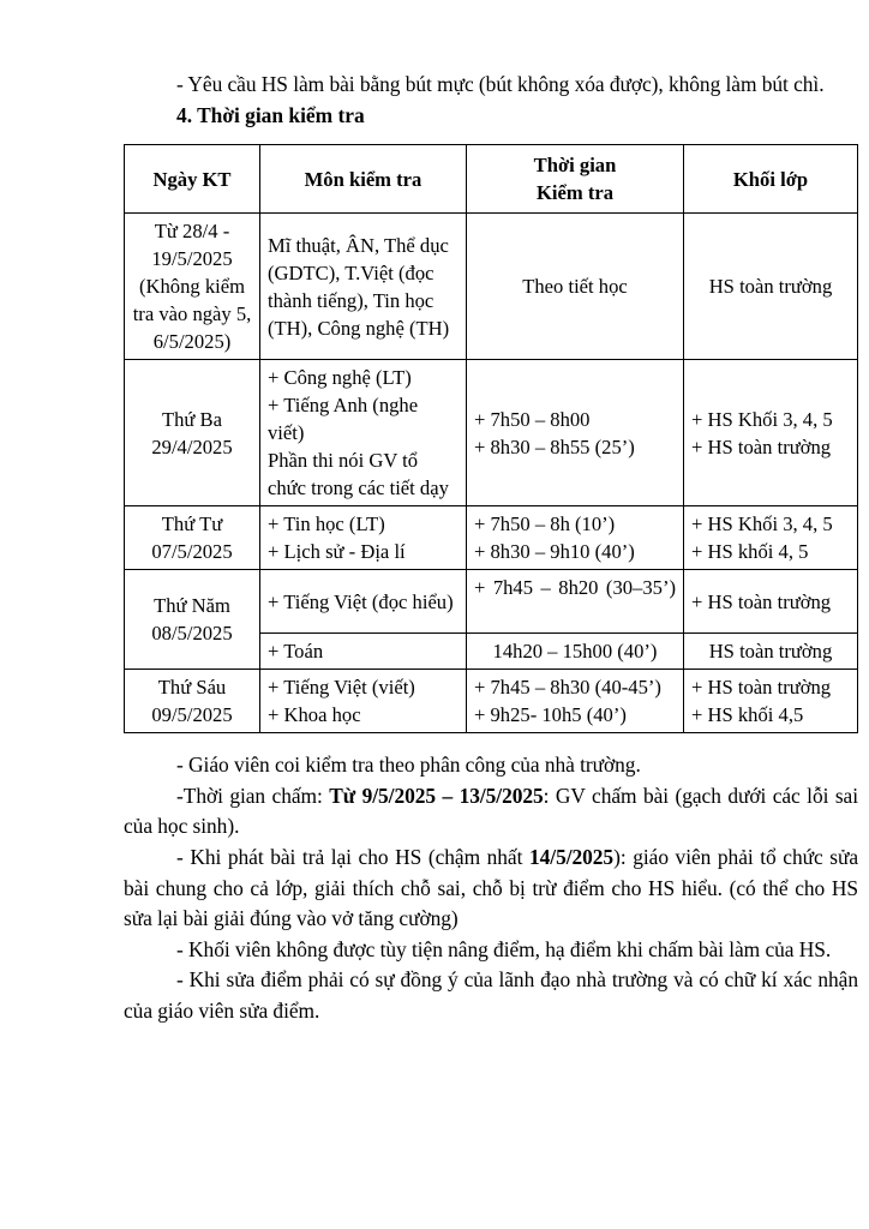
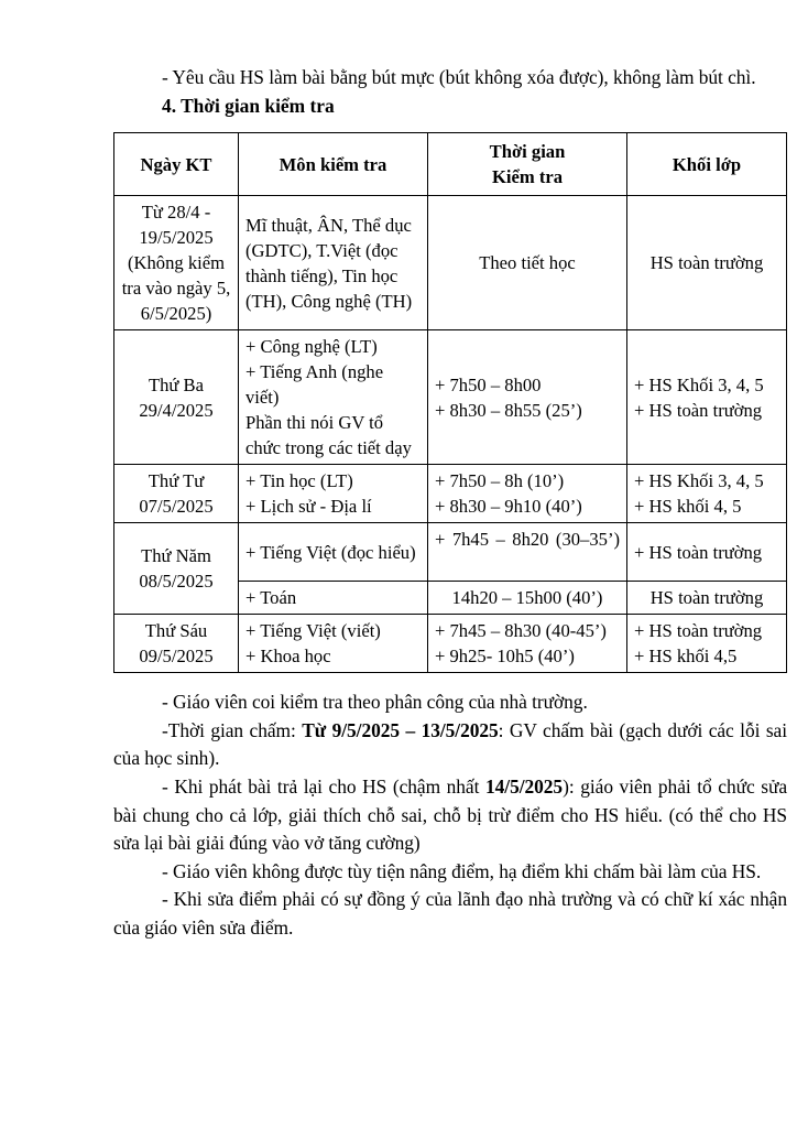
  - Yêu cầu HS làm bài bằng bút mực (bút không xóa được), không làm bút chì.
  4. Thời gian kiểm tra
  Ngày KT	Môn kiểm tra	Thời gian Kiểm tra	Khối lớp
  Từ 28/4 - 19/5/2025 (Không kiểm tra vào ngày 5, 6/5/2025)	Mĩ thuật, ÂN, Thể dục (GDTC), T.Việt (đọc thành tiếng), Tin học (TH), Công nghệ (TH)	Theo tiết học	HS toàn trường
  Thứ Ba 29/4/2025	+ Công nghệ (LT)+ Tiếng Anh (nghe viết)Phần thi nói GV tổ chức trong các tiết dạy	+ 7h50 – 8h00+ 8h30 – 8h55 (25’)	+ HS Khối 3, 4, 5+ HS toàn trường
  Thứ Tư 07/5/2025	+ Tin học (LT)+ Lịch sử - Địa lí	+ 7h50 – 8h (10’)+ 8h30 – 9h10 (40’)	+ HS Khối 3, 4, 5+ HS khối 4, 5
  Thứ Năm 08/5/2025	+ Tiếng Việt (đọc hiểu)	+ 7h45 – 8h20 (30–35’)	+ HS toàn trường
  + Toán	14h20 – 15h00 (40’)	HS toàn trường
  Thứ Sáu 09/5/2025	+ Tiếng Việt (viết)+ Khoa học	+ 7h45 – 8h30 (40-45’)+ 9h25- 10h5 (40’)	+ HS toàn trường+ HS khối 4,5
  - Giáo viên coi kiểm tra theo phân công của nhà trường.
  -Thời gian chấm: Từ 9/5/2025 – 13/5/2025: GV chấm bài (gạch dưới các lỗi sai của học sinh).
  - Khi phát bài trả lại cho HS (chậm nhất 14/5/2025): giáo viên phải tổ chức sửa bài chung cho cả lớp, giải thích chỗ sai, chỗ bị trừ điểm cho HS hiểu. (có thể cho HS sửa lại bài giải đúng vào vở tăng cường)
- - Khối viên không được tùy tiện nâng điểm, hạ điểm khi chấm bài làm của HS.
+ - Giáo viên không được tùy tiện nâng điểm, hạ điểm khi chấm bài làm của HS.
  - Khi sửa điểm phải có sự đồng ý của lãnh đạo nhà trường và có chữ kí xác nhận của giáo viên sửa điểm.
